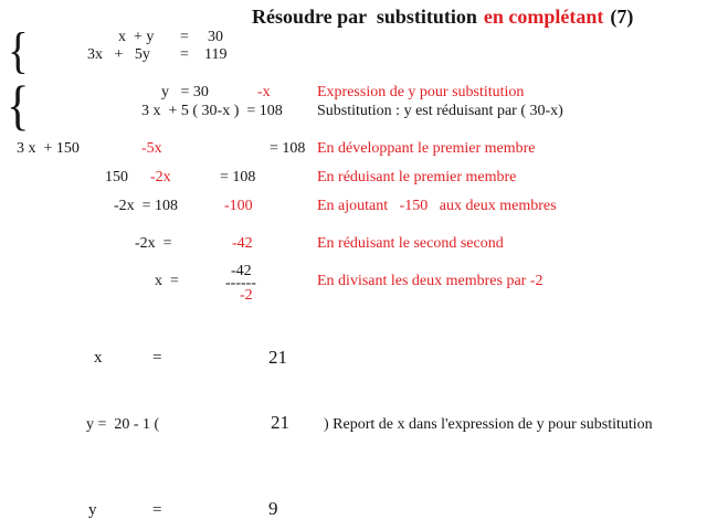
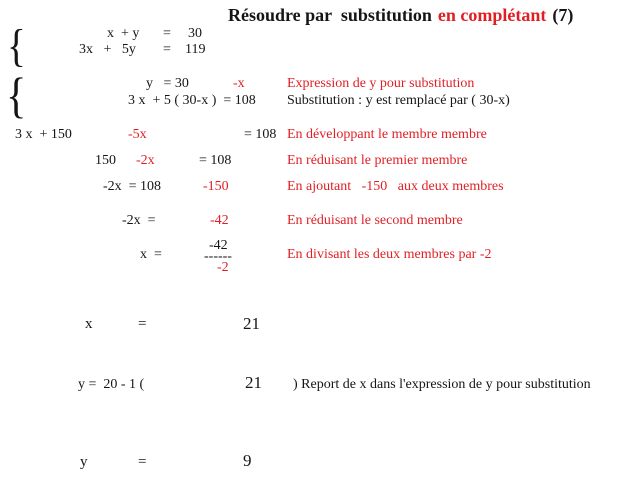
  Résoudre par substitution en complétant (7)
  {
  x + y
  =
  30
  3x + 5y
  =
  119
  {
  y = 30
  -x
  Expression de y pour substitution
  3 x + 5 ( 30-x ) = 108
- Substitution : y est réduisant par ( 30-x)
+ Substitution : y est remplacé par ( 30-x)
  3 x + 150
  -5x
  = 108
- En développant le premier membre
+ En développant le membre membre
  150
  -2x
  = 108
  En réduisant le premier membre
  -2x = 108
- -100
+ -150
  En ajoutant -150 aux deux membres
  -2x =
  -42
- En réduisant le second second
+ En réduisant le second membre
  x =
  -42
  ------
  -2
  En divisant les deux membres par -2
  x
  =
  21
  y = 20 - 1 (
  21
  ) Report de x dans l'expression de y pour substitution
  y
  =
  9
